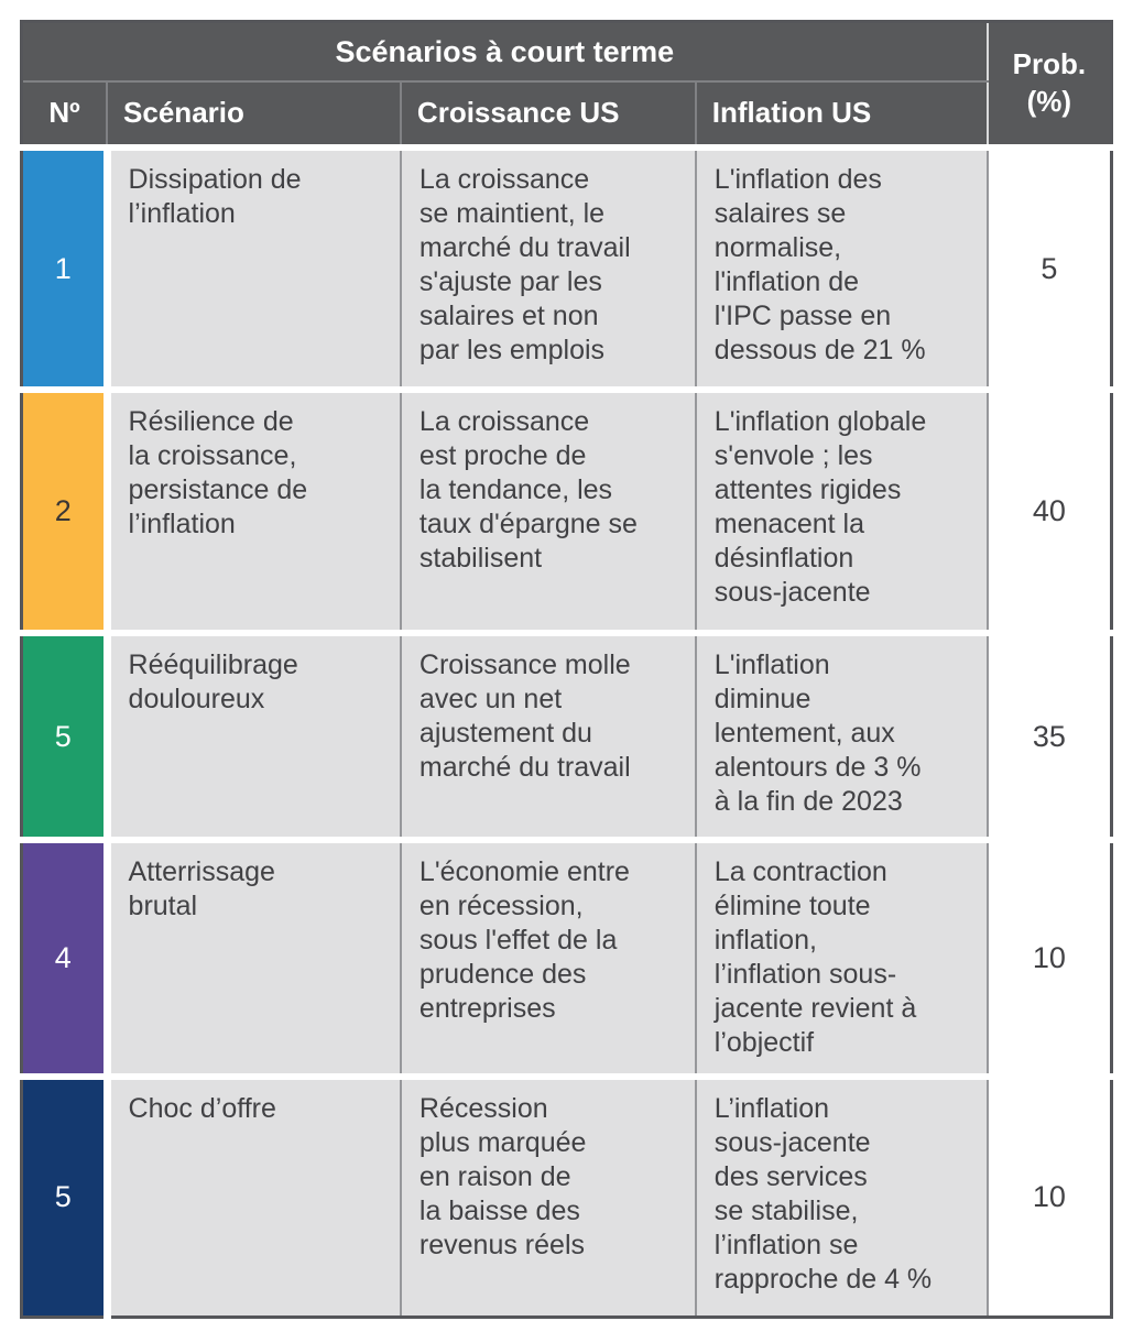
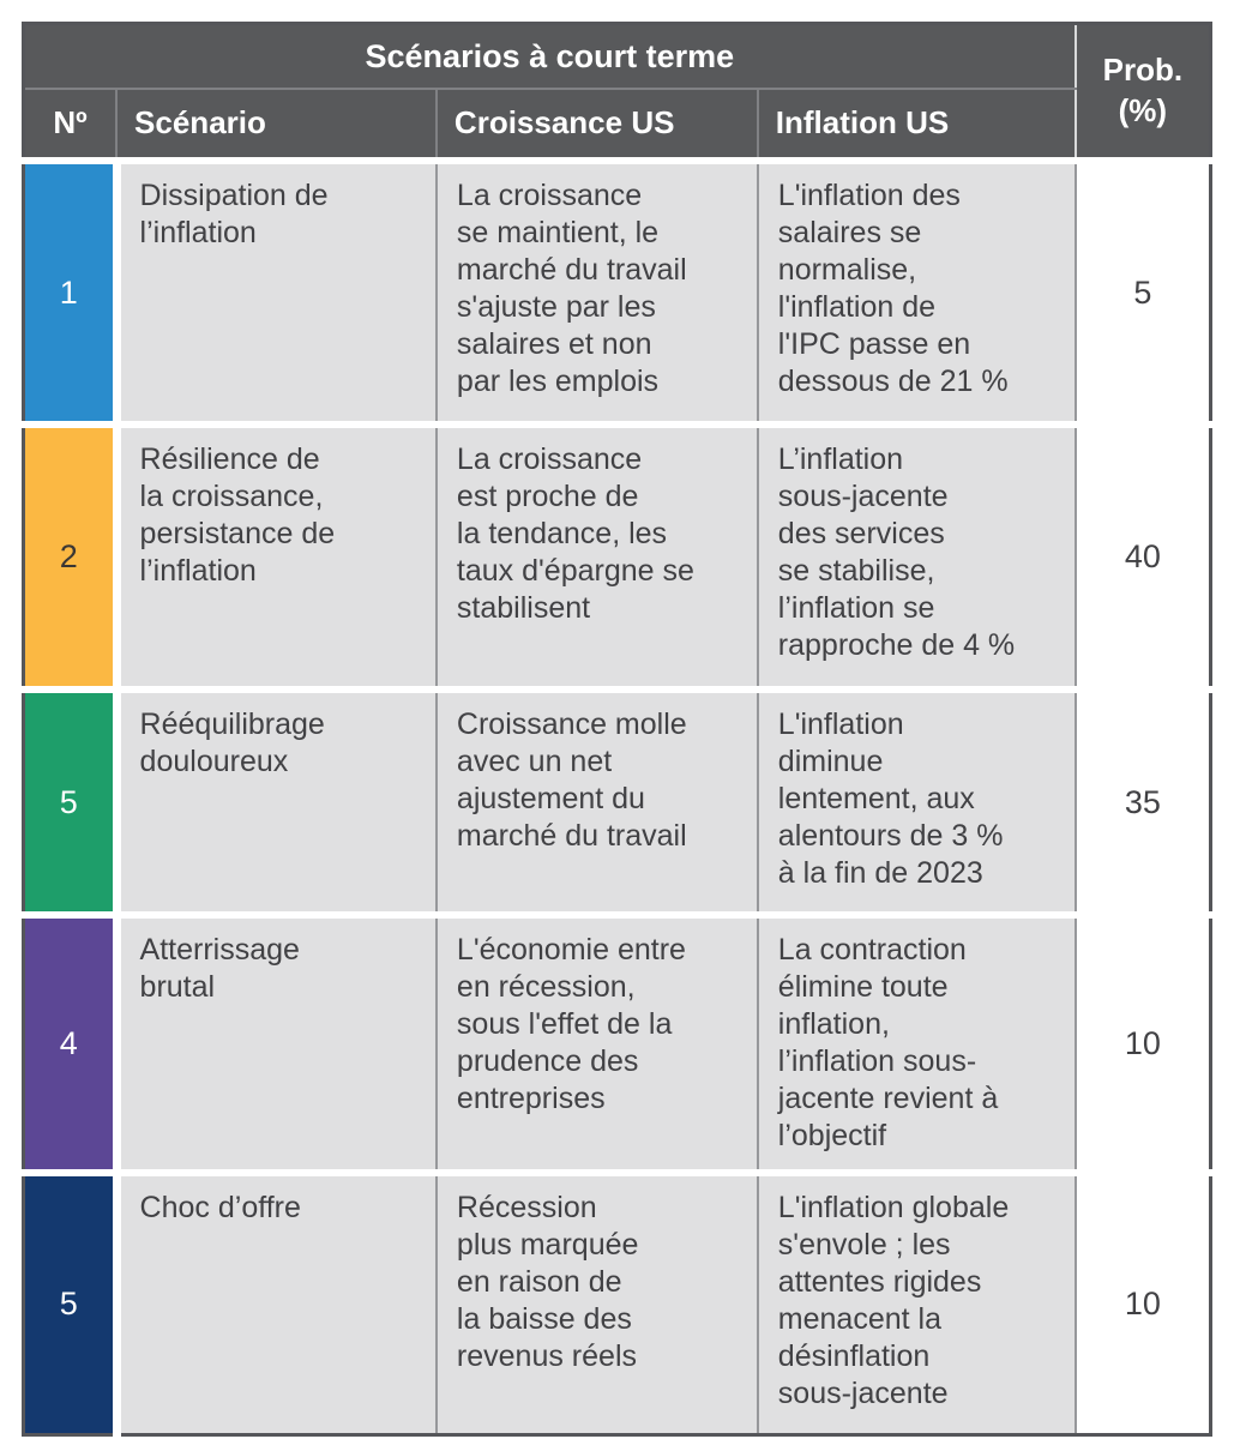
  Scénarios à court terme	Prob. (%)
  Nº	Scénario	Croissance US	Inflation US
  1	Dissipation de l’inflation	La croissance se maintient, le marché du travail s'ajuste par les salaires et non par les emplois	L'inflation des salaires se normalise, l'inflation de l'IPC passe en dessous de 21 %	5
- 2	Résilience de la croissance, persistance de l’inflation	La croissance est proche de la tendance, les taux d'épargne se stabilisent	L'inflation globale s'envole ; les attentes rigides menacent la désinflation sous-jacente	40
+ 2	Résilience de la croissance, persistance de l’inflation	La croissance est proche de la tendance, les taux d'épargne se stabilisent	L’inflation sous-jacente des services se stabilise, l’inflation se rapproche de 4 %	40
  5	Rééquilibrage douloureux	Croissance molle avec un net ajustement du marché du travail	L'inflation diminue lentement, aux alentours de 3 % à la fin de 2023	35
  4	Atterrissage brutal	L'économie entre en récession, sous l'effet de la prudence des entreprises	La contraction élimine toute inflation, l’inflation sous- jacente revient à l’objectif	10
- 5	Choc d’offre	Récession plus marquée en raison de la baisse des revenus réels	L’inflation sous-jacente des services se stabilise, l’inflation se rapproche de 4 %	10
+ 5	Choc d’offre	Récession plus marquée en raison de la baisse des revenus réels	L'inflation globale s'envole ; les attentes rigides menacent la désinflation sous-jacente	10
